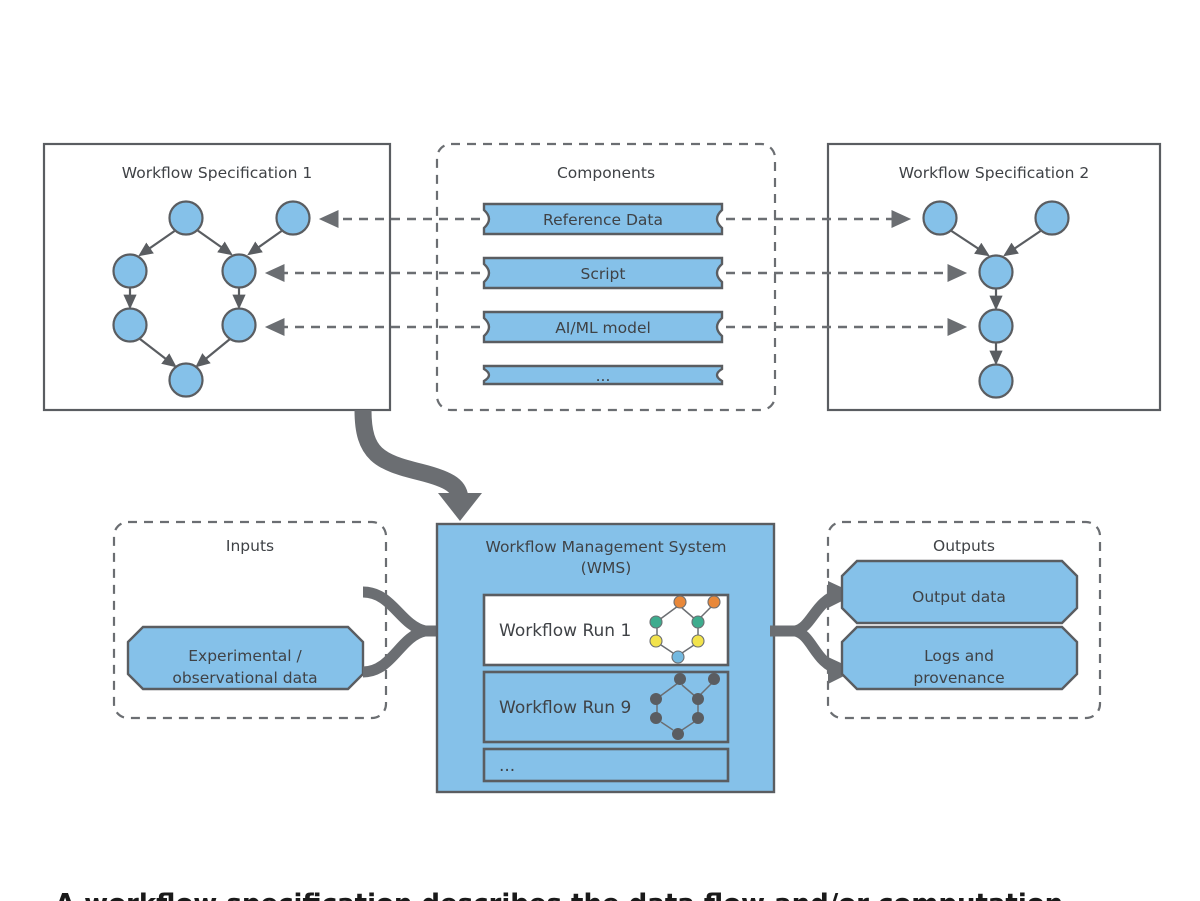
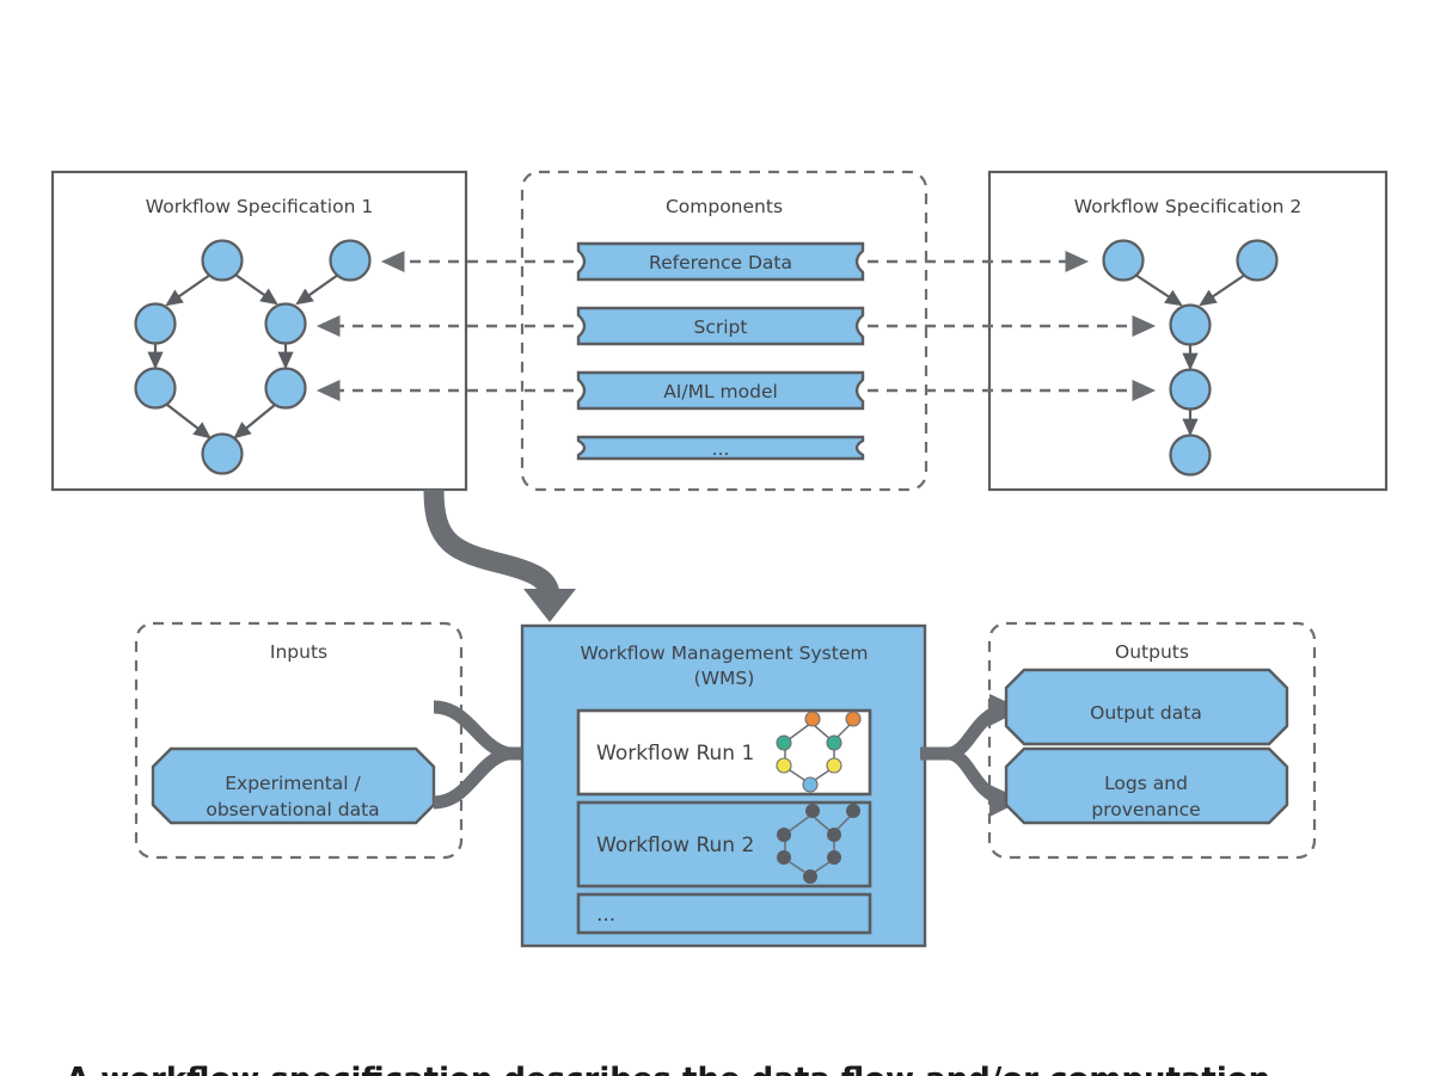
  Workflow Specification 1
  Components
  Reference Data
  Script
  AI/ML model
  ...
  Workflow Specification 2
  Inputs
  Experimental /
  observational data
  Workflow Management System
  (WMS)
  Workflow Run 1
- Workflow Run 9
+ Workflow Run 2
  ...
  Outputs
  Output data
  Logs and
  provenance
